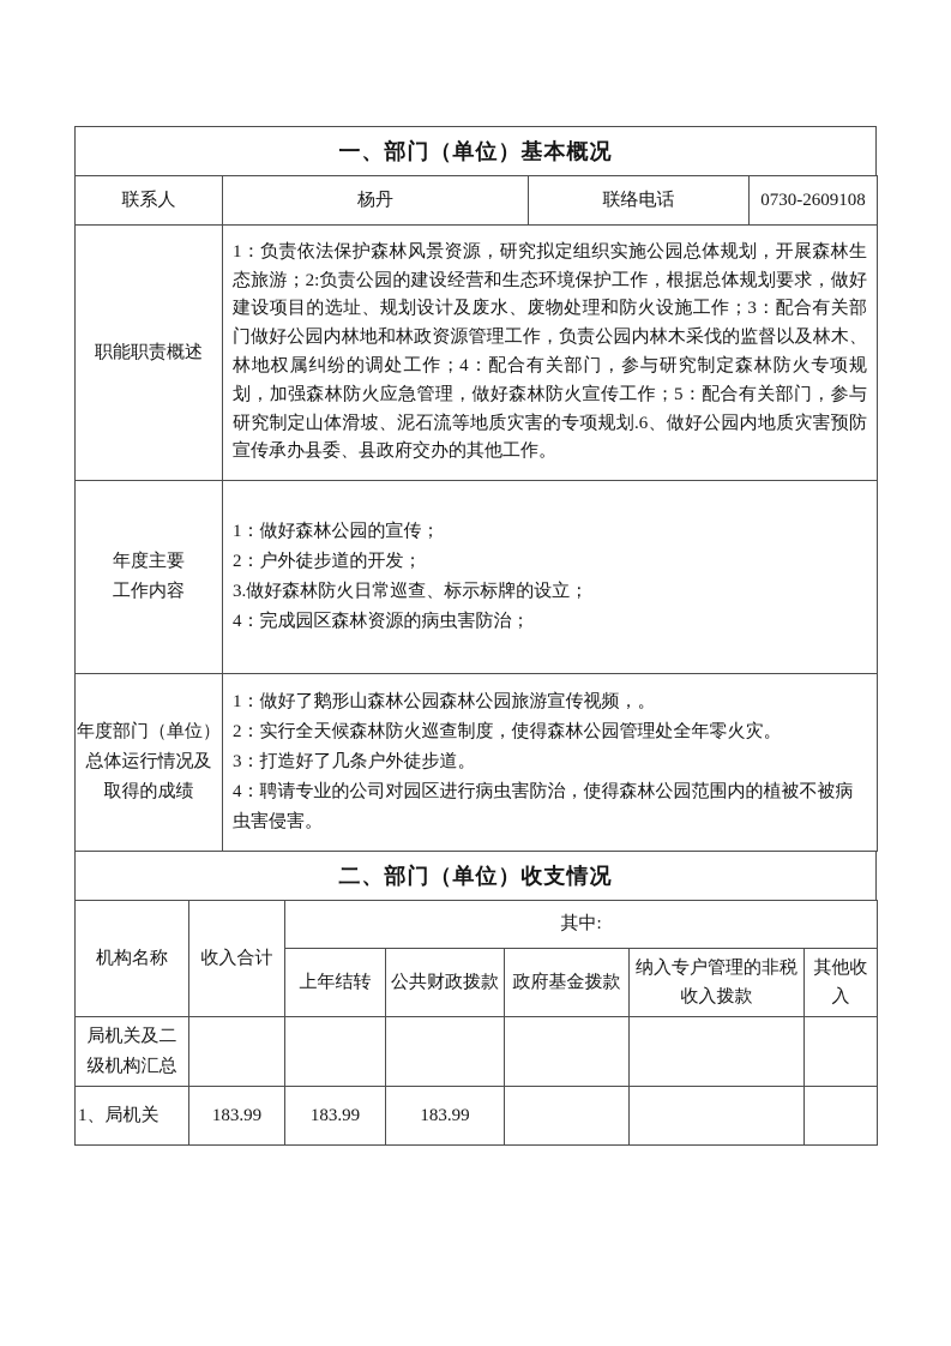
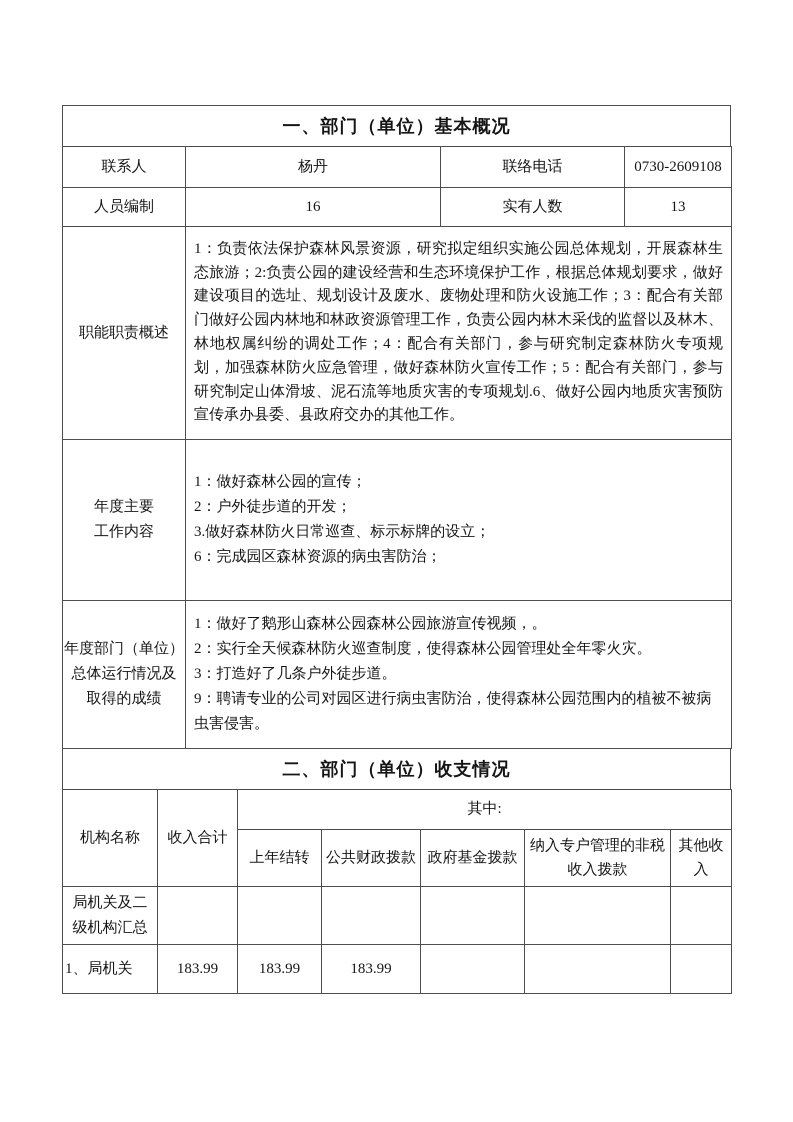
  一、部门（单位）基本概况
  联系人	杨丹	联络电话	0730-2609108
+ 人员编制	16	实有人数	13
  职能职责概述	1：负责依法保护森林风景资源，研究拟定组织实施公园总体规划，开展森林生态旅游；2:负责公园的建设经营和生态环境保护工作，根据总体规划要求，做好建设项目的选址、规划设计及废水、废物处理和防火设施工作；3：配合有关部门做好公园内林地和林政资源管理工作，负责公园内林木采伐的监督以及林木、林地权属纠纷的调处工作；4：配合有关部门，参与研究制定森林防火专项规划，加强森林防火应急管理，做好森林防火宣传工作；5：配合有关部门，参与研究制定山体滑坡、泥石流等地质灾害的专项规划.6、做好公园内地质灾害预防宣传承办县委、县政府交办的其他工作。
- 年度主要 工作内容	1：做好森林公园的宣传； 2：户外徒步道的开发； 3.做好森林防火日常巡查、标示标牌的设立； 4：完成园区森林资源的病虫害防治；
+ 年度主要 工作内容	1：做好森林公园的宣传； 2：户外徒步道的开发； 3.做好森林防火日常巡查、标示标牌的设立； 6：完成园区森林资源的病虫害防治；
- 年度部门（单位） 总体运行情况及 取得的成绩	1：做好了鹅形山森林公园森林公园旅游宣传视频，。 2：实行全天候森林防火巡查制度，使得森林公园管理处全年零火灾。 3：打造好了几条户外徒步道。 4：聘请专业的公司对园区进行病虫害防治，使得森林公园范围内的植被不被病虫害侵害。
+ 年度部门（单位） 总体运行情况及 取得的成绩	1：做好了鹅形山森林公园森林公园旅游宣传视频，。 2：实行全天候森林防火巡查制度，使得森林公园管理处全年零火灾。 3：打造好了几条户外徒步道。 9：聘请专业的公司对园区进行病虫害防治，使得森林公园范围内的植被不被病虫害侵害。
  二、部门（单位）收支情况
  机构名称	收入合计	其中:
  上年结转	公共财政拨款	政府基金拨款	纳入专户管理的非税收入拨款	其他收入
  局机关及二级机构汇总
  1、局机关	183.99	183.99	183.99
